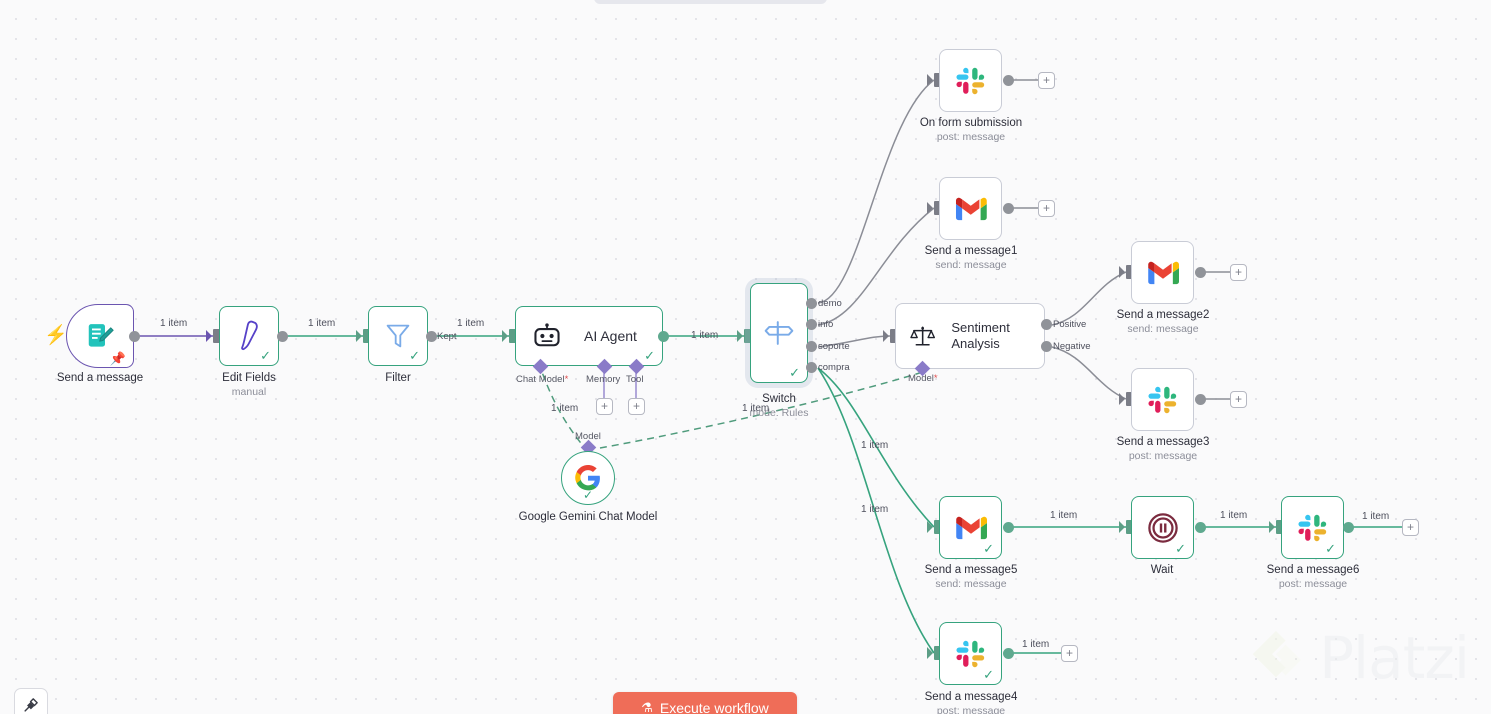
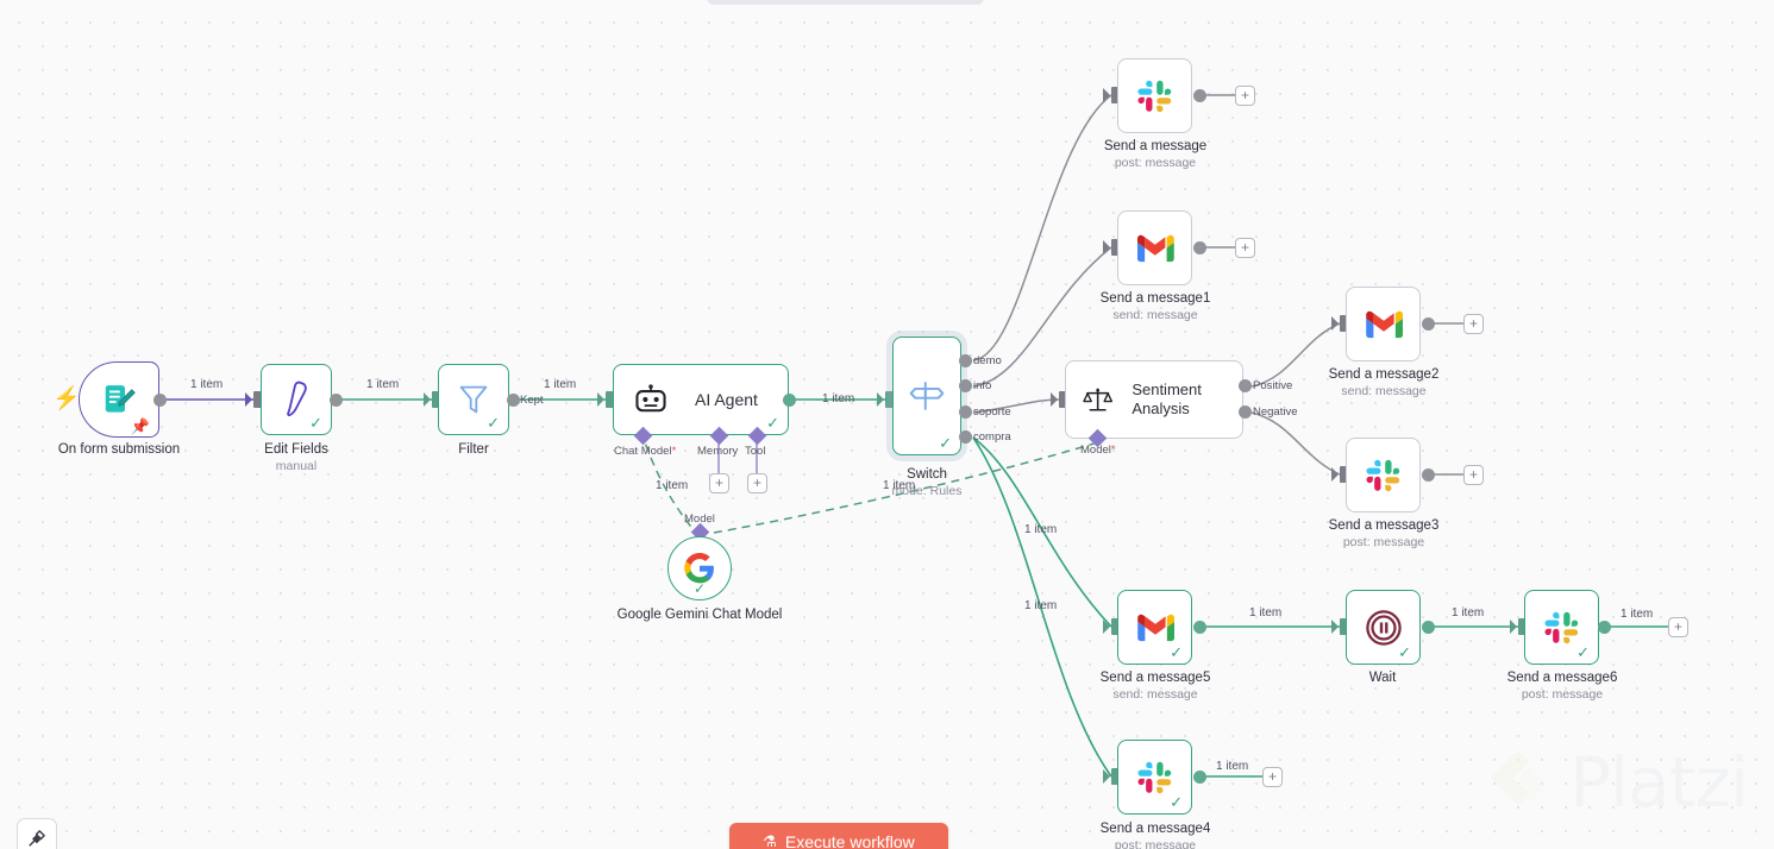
  ⚡
  📌
- Send a message
+ On form submission
  1 item
  ✓
  Edit Fields
  manual
  1 item
  ✓
  Kept
  Filter
  1 item
  AI Agent
  ✓
  Chat Model*
  Memory
  Tool
  +
  +
  1 item
  1 item
  ✓
  demo
  info
  soporte
  compra
  Switch
  mode: Rules
  1 item
  Model
  ✓
  Google Gemini Chat Model
  Sentiment Analysis
  Positive
  Negative
  Model*
  +
- On form submission
+ Send a message
  post: message
  +
  Send a message1
  send: message
  +
  Send a message2
  send: message
  +
  Send a message3
  post: message
  ✓
  Send a message5
  send: message
  1 item
  1 item
  1 item
  ✓
  Wait
  1 item
  ✓
  +
  Send a message6
  post: message
  1 item
  ✓
  +
  Send a message4
  post: message
  1 item
  ⚗
  Execute workflow
